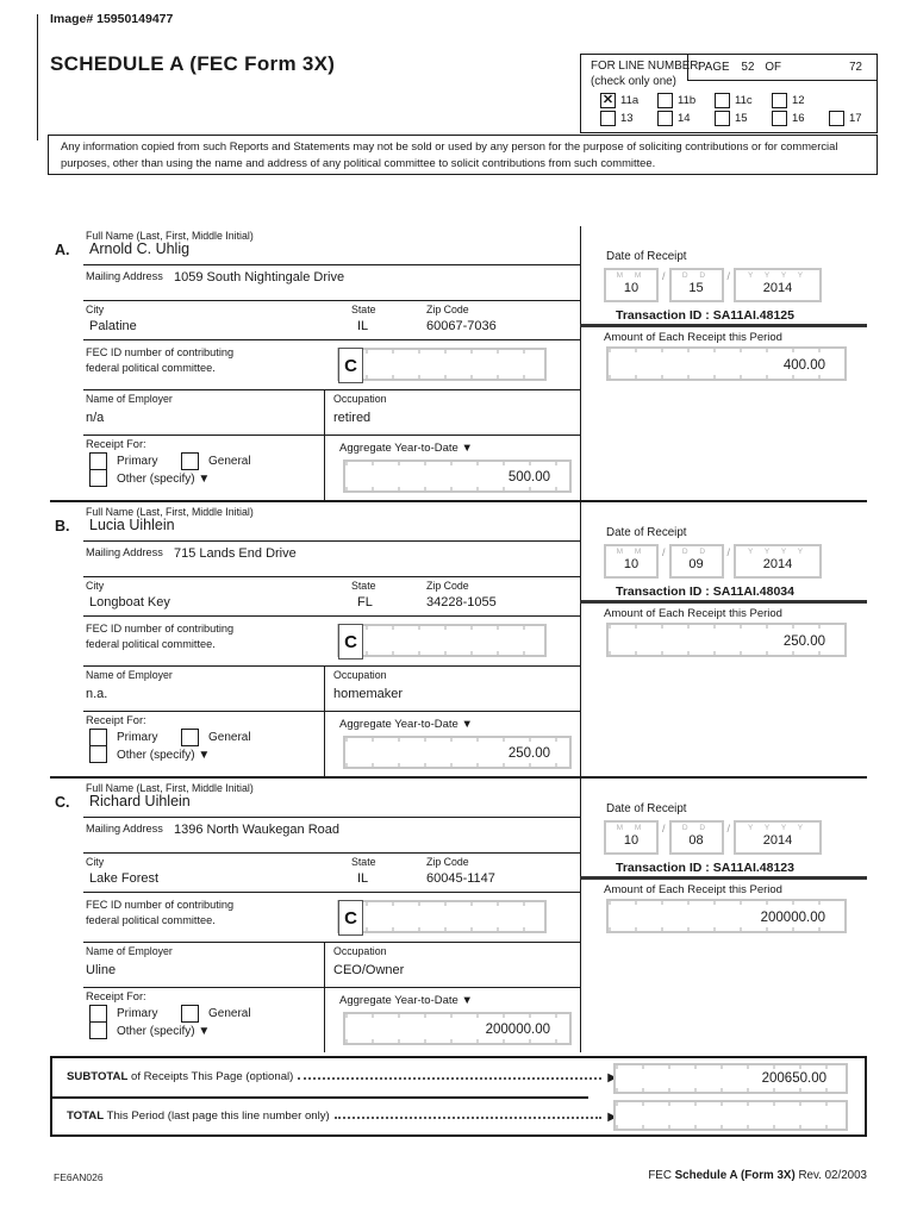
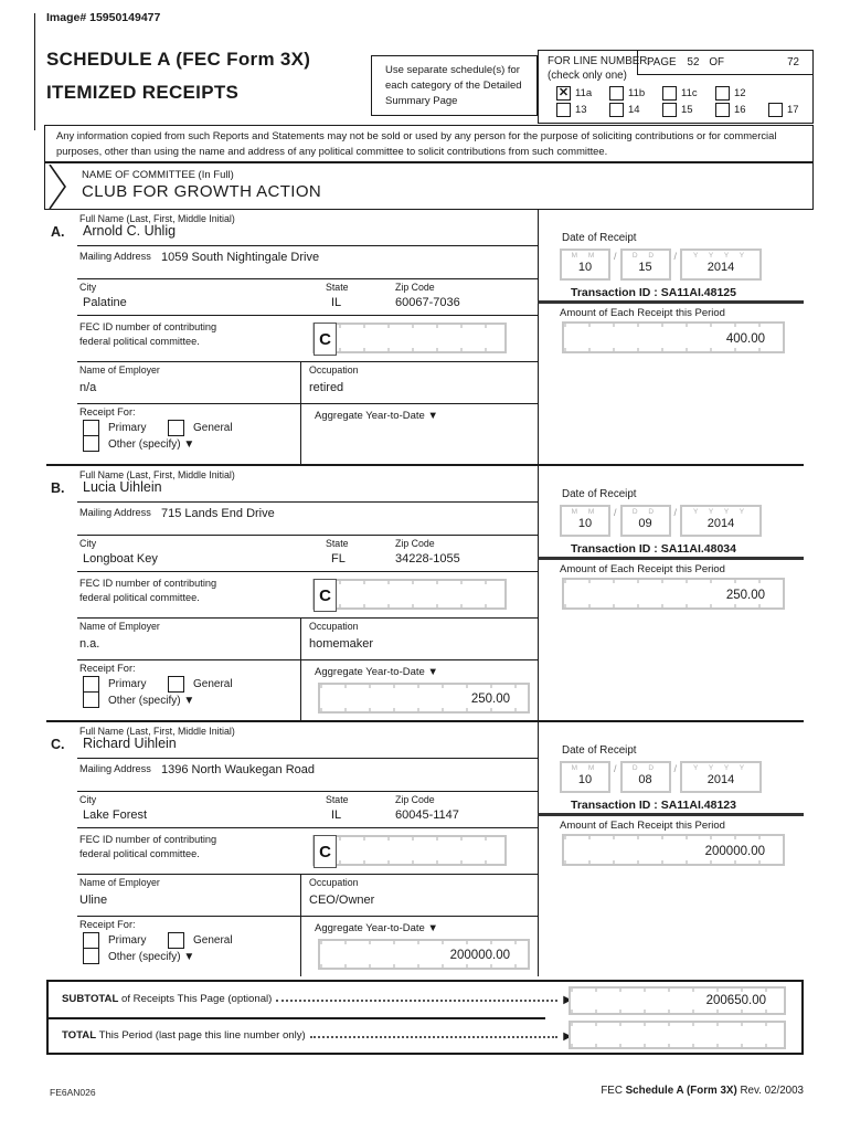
  Image# 15950149477
  SCHEDULE A (FEC Form 3X)
+ ITEMIZED RECEIPTS
+ Use separate schedule(s) for each category of the Detailed Summary Page
  FOR LINE NUMBER:
  (check only one)
  PAGE
  52
  OF
  72
  ✕
  11a
  13
  11b
  14
  11c
  15
  12
  16
  17
  Any information copied from such Reports and Statements may not be sold or used by any person for the purpose of soliciting contributions or for commercial purposes, other than using the name and address of any political committee to solicit contributions from such committee.
+ NAME OF COMMITTEE (In Full)
+ CLUB FOR GROWTH ACTION
  A.
  Full Name (Last, First, Middle Initial)
  Arnold C. Uhlig
  Mailing Address
  1059 South Nightingale Drive
  City
  State
  Zip Code
  Palatine
  IL
  60067-7036
  FEC ID number of contributing
  federal political committee.
  C
  Name of Employer
  n/a
  Occupation
  retired
  Receipt For:
  Primary
  General
  Other (specify) ▼
  Aggregate Year-to-Date ▼
- 500.00
  Date of Receipt
  10
  /
  15
  /
  2014
  Transaction ID : SA11AI.48125
  Amount of Each Receipt this Period
  400.00
  B.
  Full Name (Last, First, Middle Initial)
  Lucia Uihlein
  Mailing Address
  715 Lands End Drive
  City
  State
  Zip Code
  Longboat Key
  FL
  34228-1055
  FEC ID number of contributing
  federal political committee.
  C
  Name of Employer
  n.a.
  Occupation
  homemaker
  Receipt For:
  Primary
  General
  Other (specify) ▼
  Aggregate Year-to-Date ▼
  250.00
  Date of Receipt
  10
  /
  09
  /
  2014
  Transaction ID : SA11AI.48034
  Amount of Each Receipt this Period
  250.00
  C.
  Full Name (Last, First, Middle Initial)
  Richard Uihlein
  Mailing Address
  1396 North Waukegan Road
  City
  State
  Zip Code
  Lake Forest
  IL
  60045-1147
  FEC ID number of contributing
  federal political committee.
  C
  Name of Employer
  Uline
  Occupation
  CEO/Owner
  Receipt For:
  Primary
  General
  Other (specify) ▼
  Aggregate Year-to-Date ▼
  200000.00
  Date of Receipt
  10
  /
  08
  /
  2014
  Transaction ID : SA11AI.48123
  Amount of Each Receipt this Period
  200000.00
  SUBTOTAL of Receipts This Page (optional)
  TOTAL This Period (last page this line number only)
  200650.00
  FE6AN026
  FEC Schedule A (Form 3X) Rev. 02/2003
